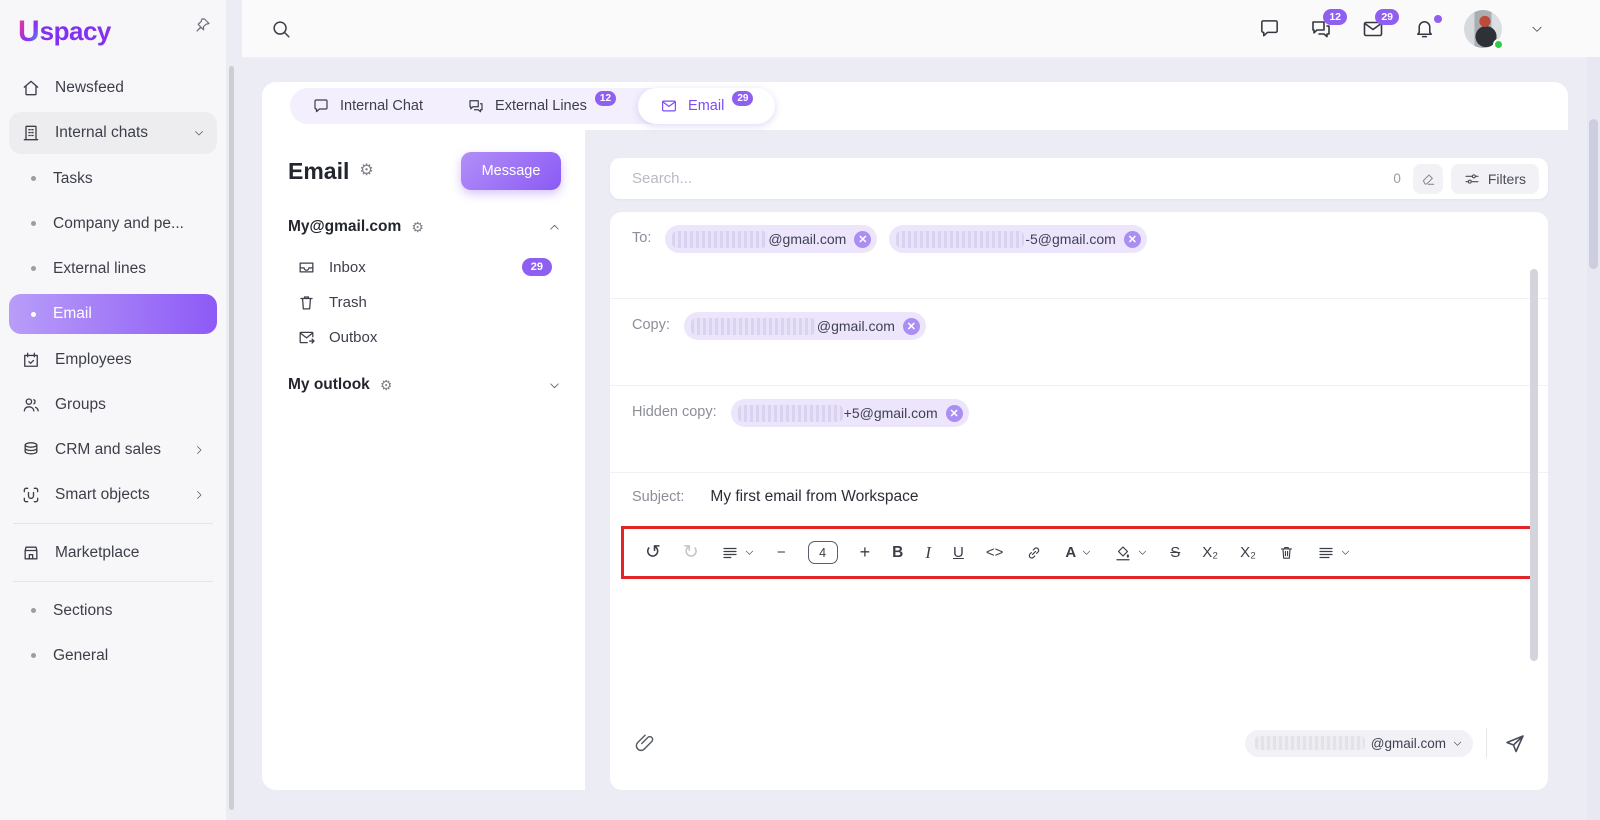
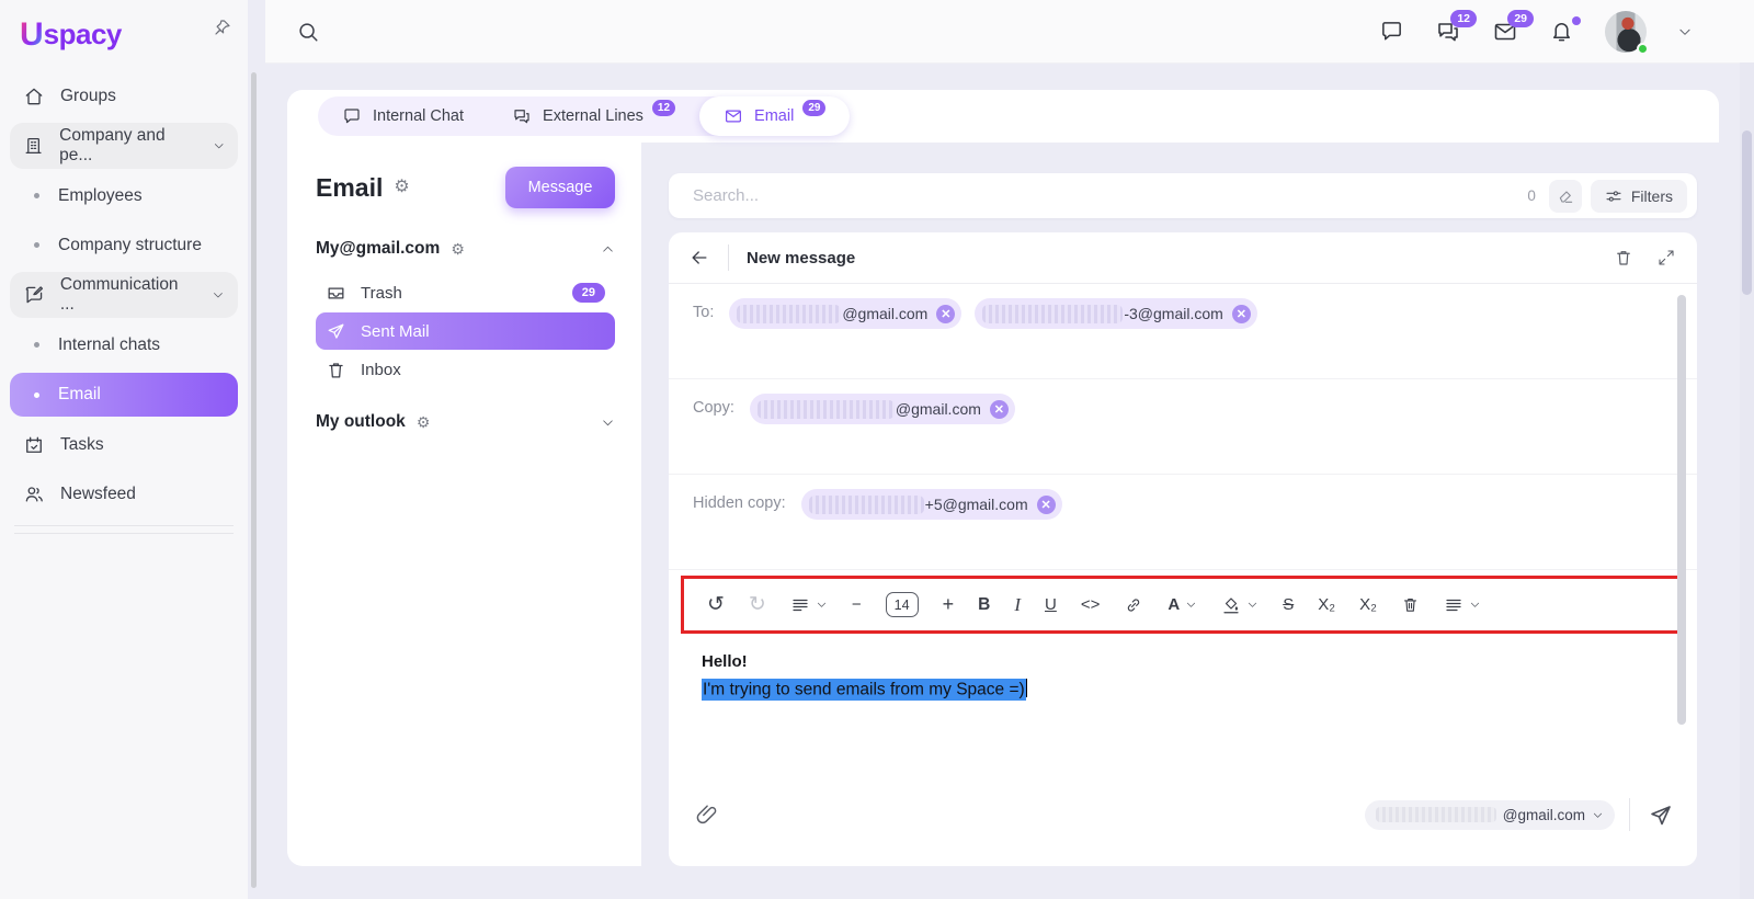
  U
  spacy
- Newsfeed
+ Groups
- Internal chats
+ Company and pe...
- Tasks
+ Employees
+ Company structure
+ Communication ...
- Company and pe...
+ Internal chats
- External lines
  Email
- Employees
+ Tasks
- Groups
+ Newsfeed
- CRM and sales
- Smart objects
- Marketplace
- Sections
- General
  12
  29
  Internal Chat
  External Lines
  12
  Email
  29
  Email
  ⚙
  Message
  My@gmail.com
  ⚙
- Inbox
+ Trash
  29
+ Sent Mail
- Trash
+ Inbox
- Outbox
  My outlook
  ⚙
  Search...
  0
  Filters
+ New message
  To:
  @gmail.com
  ✕
- -5@gmail.com
+ -3@gmail.com
  ✕
  Copy:
  @gmail.com
  ✕
  Hidden copy:
  +5@gmail.com
  ✕
- Subject:
- My first email from Workspace
  ↺
  ↻
  −
- 4
+ 14
  +
  B
  I
  U
  <>
  A
  S
  X₂
  X₂
+ Hello!
+ I'm trying to send emails from my Space =)
  @gmail.com
